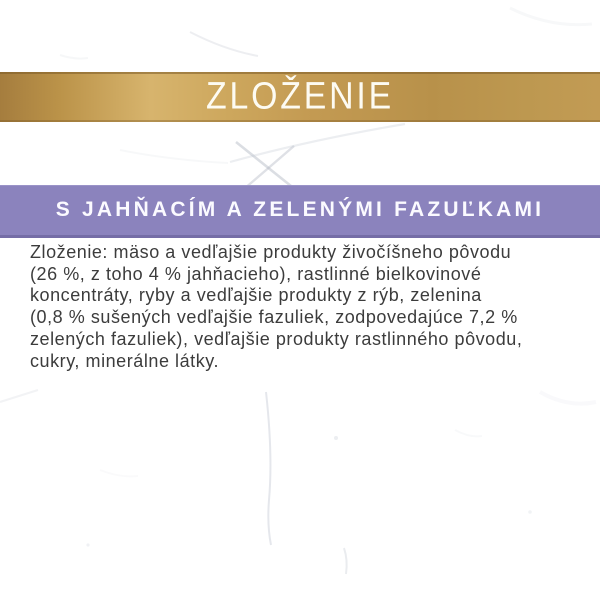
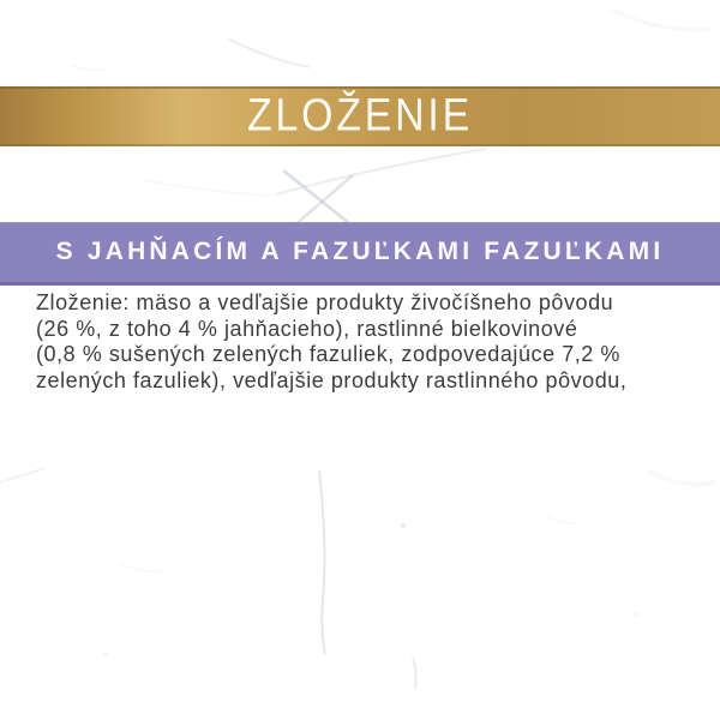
  ZLOŽENIE
- S JAHŇACÍM A ZELENÝMI FAZUĽKAMI
+ S JAHŇACÍM A FAZUĽKAMI FAZUĽKAMI
  Zloženie: mäso a vedľajšie produkty živočíšneho pôvodu
  (26 %, z toho 4 % jahňacieho), rastlinné bielkovinové
- koncentráty, ryby a vedľajšie produkty z rýb, zelenina
- (0,8 % sušených vedľajšie fazuliek, zodpovedajúce 7,2 %
+ (0,8 % sušených zelených fazuliek, zodpovedajúce 7,2 %
  zelených fazuliek), vedľajšie produkty rastlinného pôvodu,
- cukry, minerálne látky.
